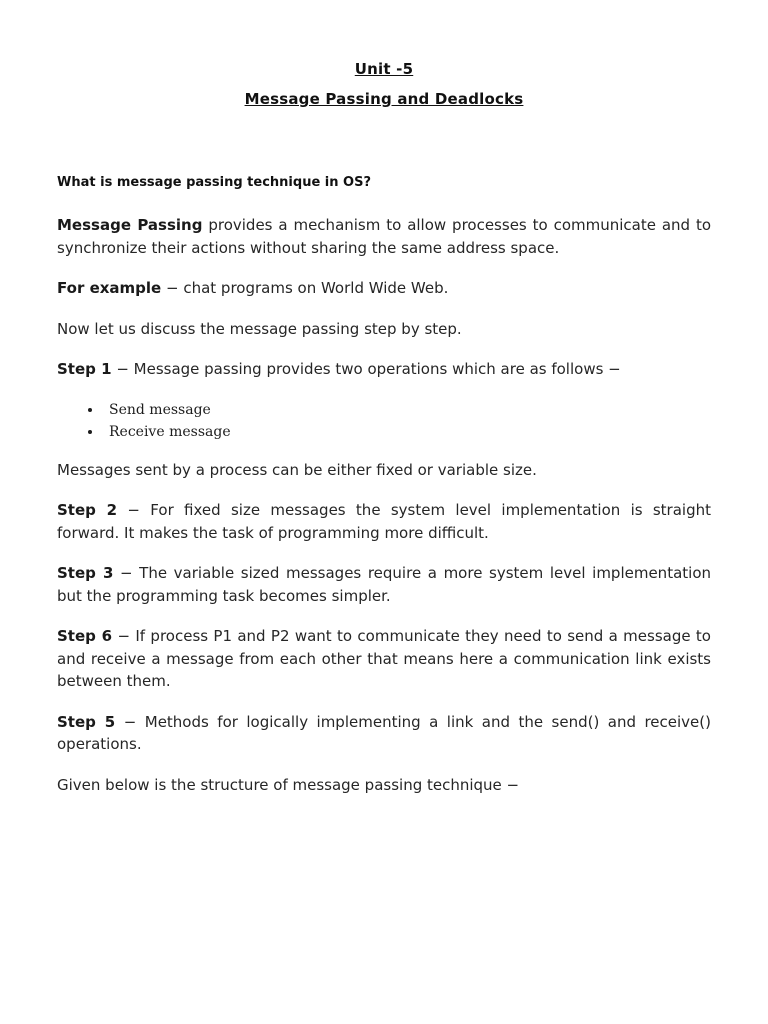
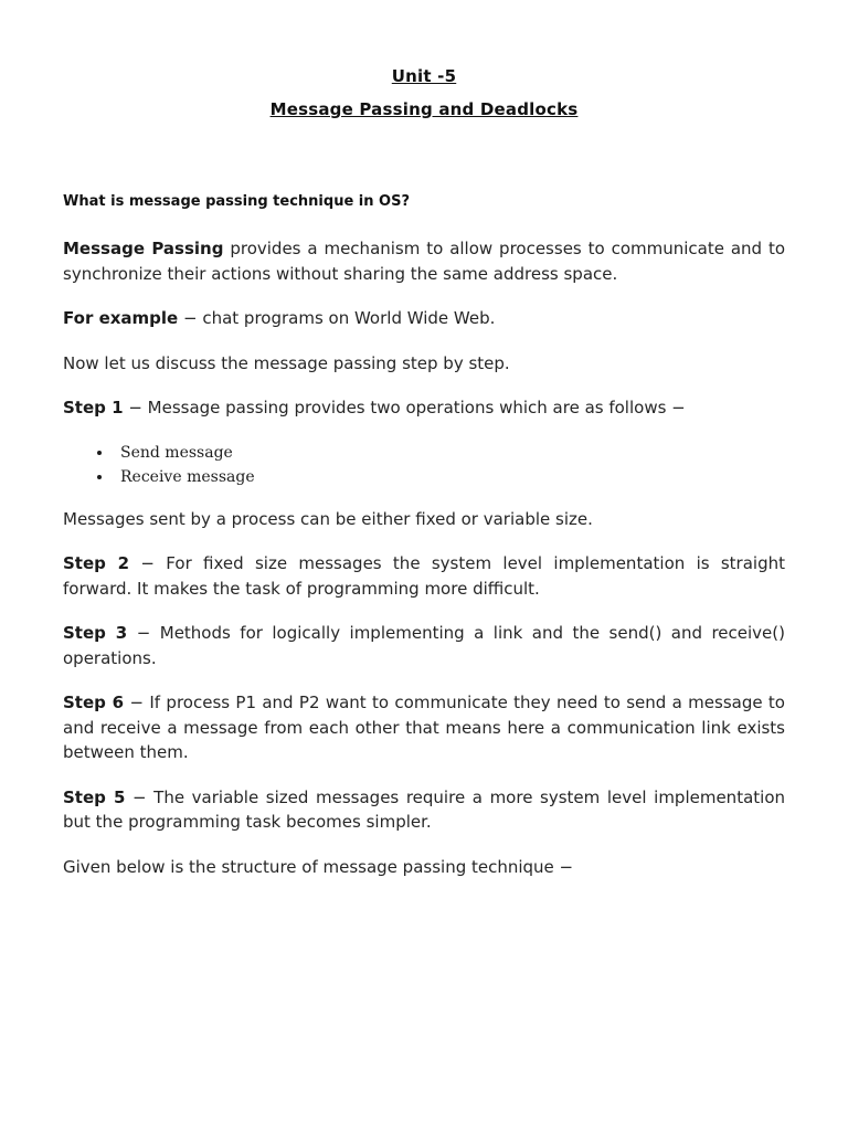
  Unit -5
  Message Passing and Deadlocks
  What is message passing technique in OS?
  Message Passing provides a mechanism to allow processes to communicate and to synchronize their actions without sharing the same address space.
  For example − chat programs on World Wide Web.
  Now let us discuss the message passing step by step.
  Step 1 − Message passing provides two operations which are as follows −
  Send message
  Receive message
  Messages sent by a process can be either fixed or variable size.
  Step 2 − For fixed size messages the system level implementation is straight forward. It makes the task of programming more difficult.
- Step 3 − The variable sized messages require a more system level implementation but the programming task becomes simpler.
+ Step 3 − Methods for logically implementing a link and the send() and receive() operations.
  Step 6 − If process P1 and P2 want to communicate they need to send a message to and receive a message from each other that means here a communication link exists between them.
- Step 5 − Methods for logically implementing a link and the send() and receive() operations.
+ Step 5 − The variable sized messages require a more system level implementation but the programming task becomes simpler.
  Given below is the structure of message passing technique −
